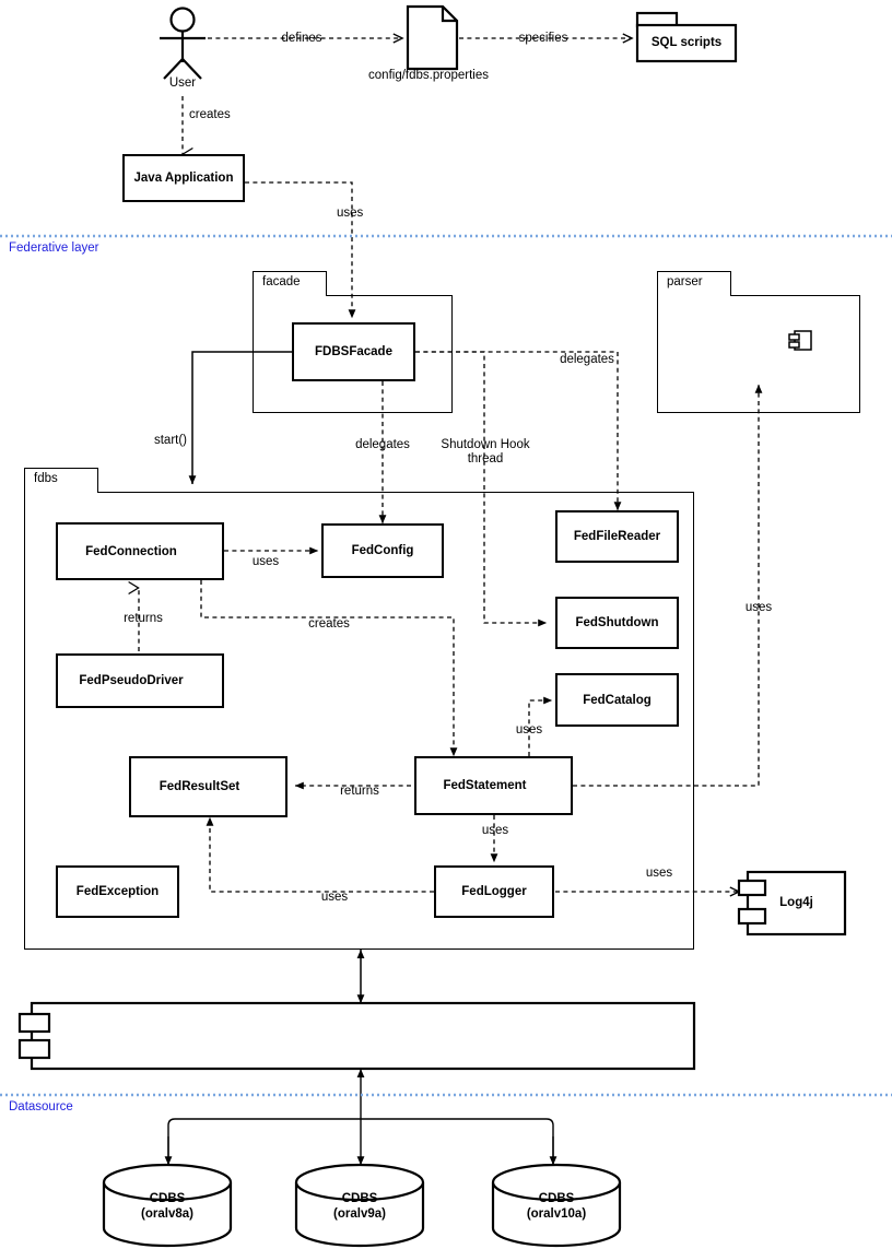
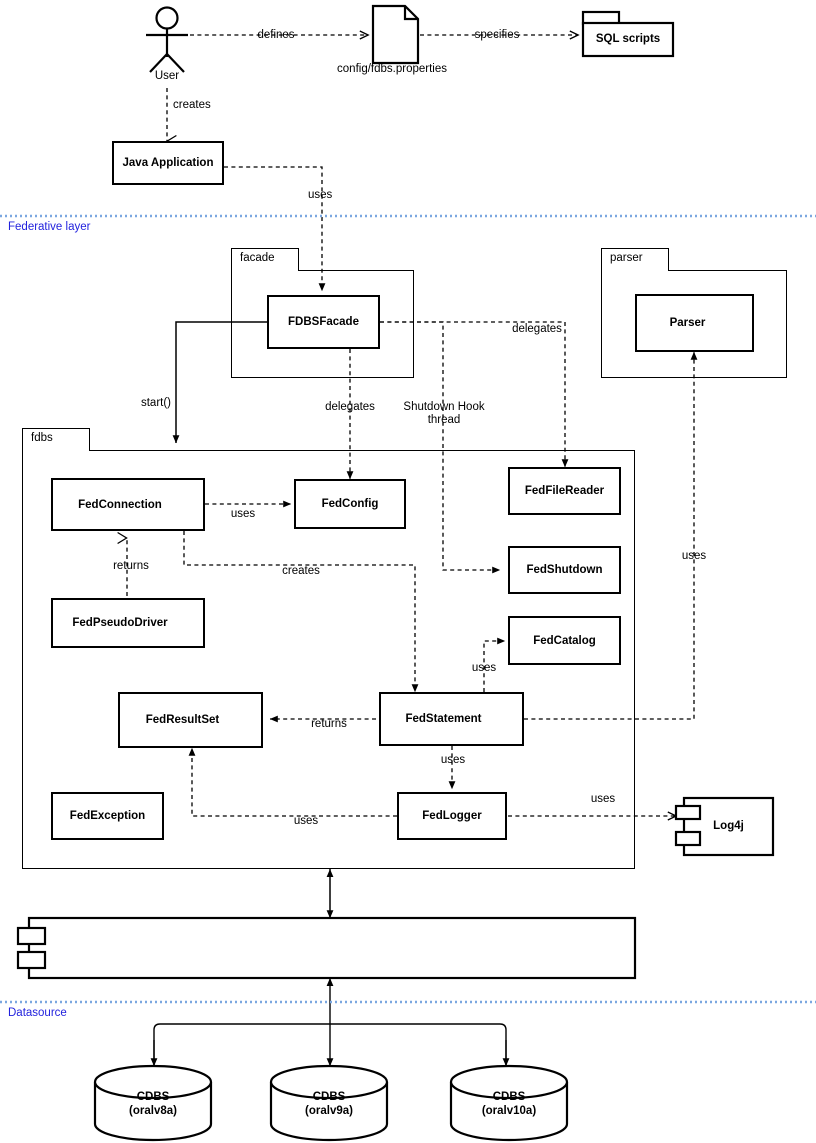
  User
  config/fdbs.properties
  SQL scripts
  Java Application
  Federative layer
  facade
  FDBSFacade
  parser
+ Parser
  fdbs
  FedConnection
  FedConfig
  FedFileReader
  FedShutdown
  FedPseudoDriver
  FedCatalog
  FedResultSet
  FedStatement
  FedException
  FedLogger
  Log4j
  Datasource
  CDBS
  (oralv8a)
  CDBS
  (oralv9a)
  CDBS
  (oralv10a)
  defines
  specifies
  creates
  uses
  start()
  delegates
  Shutdown Hook
  thread
  delegates
  uses
  returns
  creates
  uses
  uses
  returns
  uses
  uses
  uses
